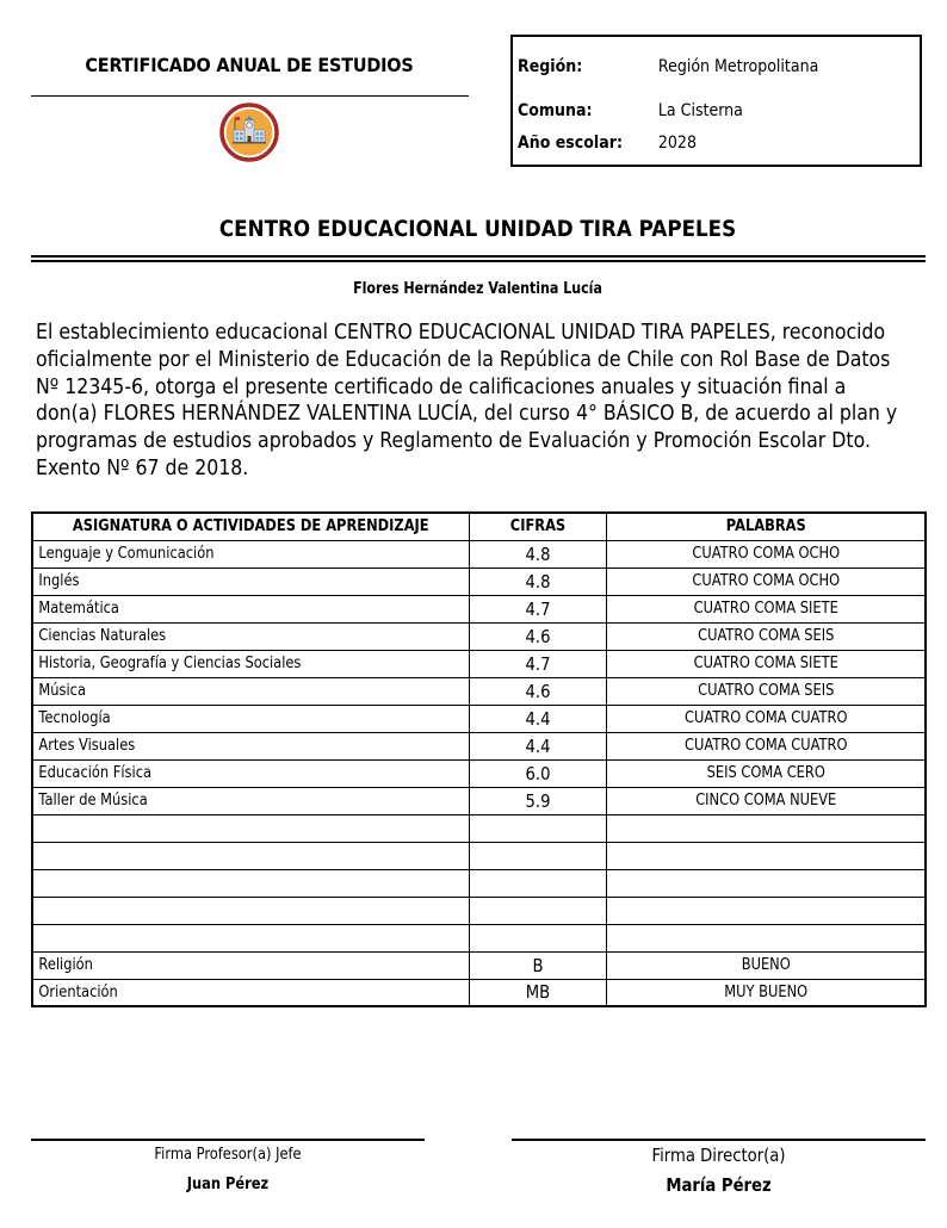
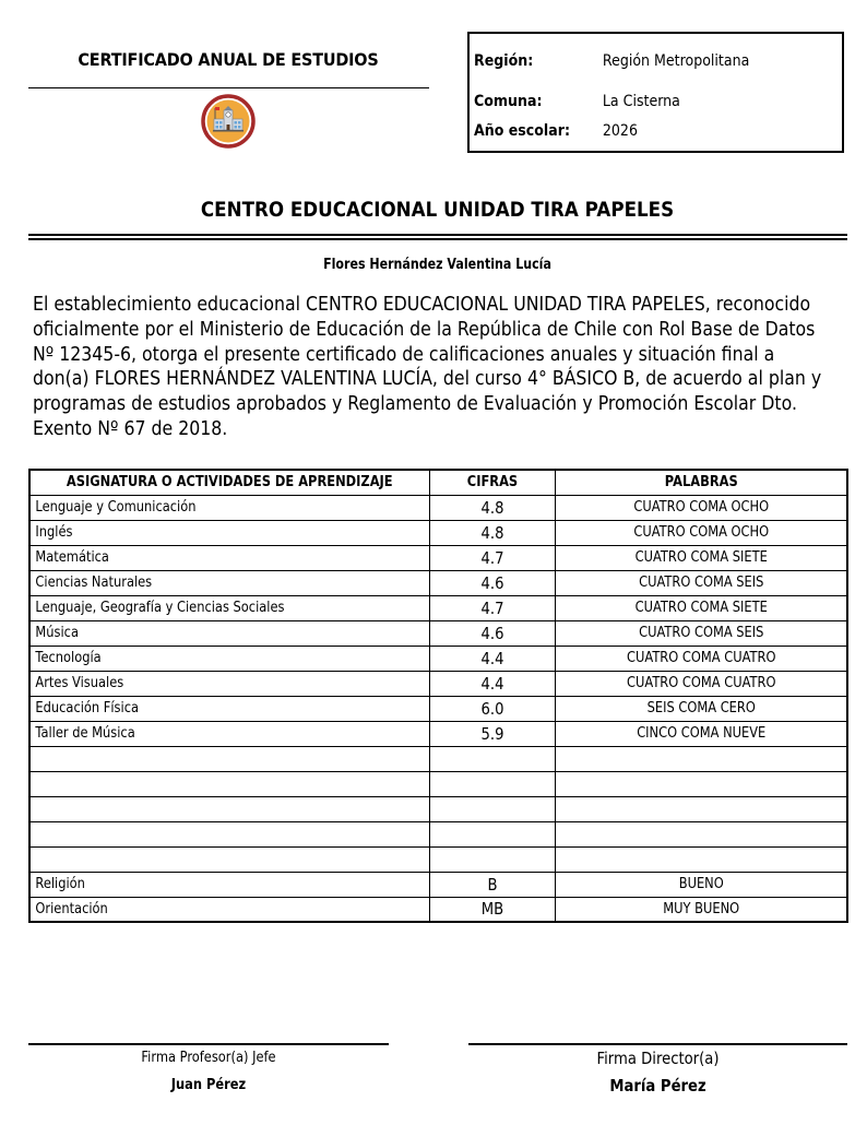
  CERTIFICADO ANUAL DE ESTUDIOS
  Región: Región Metropolitana
  Comuna: La Cisterna
- Año escolar: 2028
+ Año escolar: 2026
  CENTRO EDUCACIONAL UNIDAD TIRA PAPELES
  Flores Hernández Valentina Lucía
  El establecimiento educacional CENTRO EDUCACIONAL UNIDAD TIRA PAPELES, reconocido oficialmente por el Ministerio de Educación de la República de Chile con Rol Base de Datos Nº 12345-6, otorga el presente certificado de calificaciones anuales y situación final a don(a) FLORES HERNÁNDEZ VALENTINA LUCÍA, del curso 4° BÁSICO B, de acuerdo al plan y programas de estudios aprobados y Reglamento de Evaluación y Promoción Escolar Dto. Exento Nº 67 de 2018.
  ASIGNATURA O ACTIVIDADES DE APRENDIZAJE	CIFRAS	PALABRAS
  Lenguaje y Comunicación	4.8	CUATRO COMA OCHO
  Inglés	4.8	CUATRO COMA OCHO
  Matemática	4.7	CUATRO COMA SIETE
  Ciencias Naturales	4.6	CUATRO COMA SEIS
- Historia, Geografía y Ciencias Sociales	4.7	CUATRO COMA SIETE
+ Lenguaje, Geografía y Ciencias Sociales	4.7	CUATRO COMA SIETE
  Música	4.6	CUATRO COMA SEIS
  Tecnología	4.4	CUATRO COMA CUATRO
  Artes Visuales	4.4	CUATRO COMA CUATRO
  Educación Física	6.0	SEIS COMA CERO
  Taller de Música	5.9	CINCO COMA NUEVE
  Religión	B	BUENO
  Orientación	MB	MUY BUENO
  Firma Profesor(a) Jefe
  Juan Pérez
  Firma Director(a)
  María Pérez
